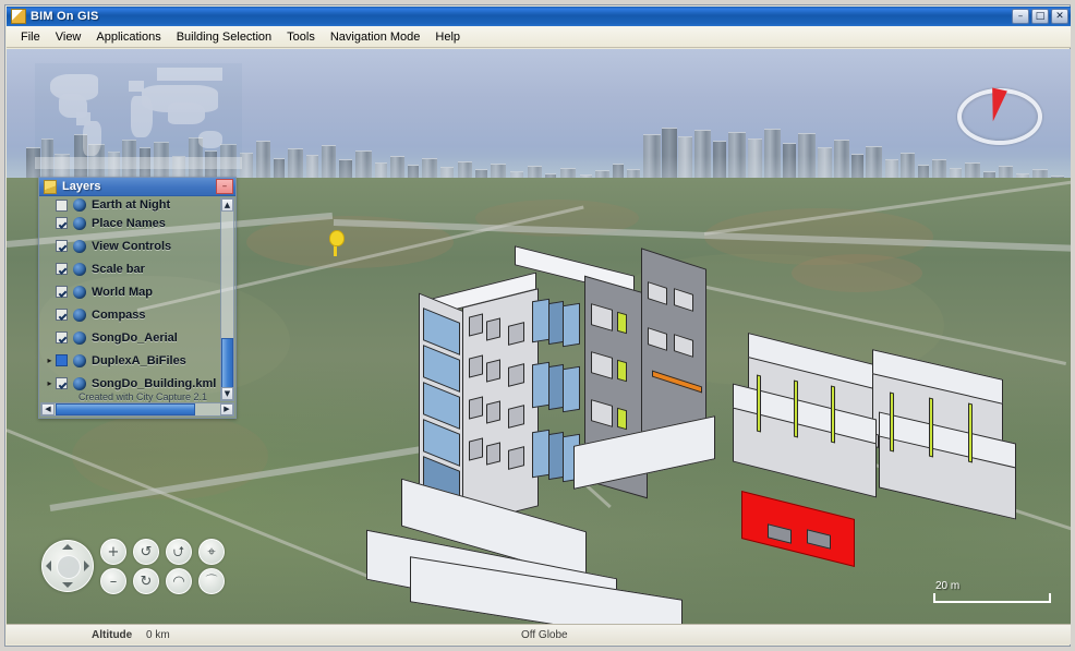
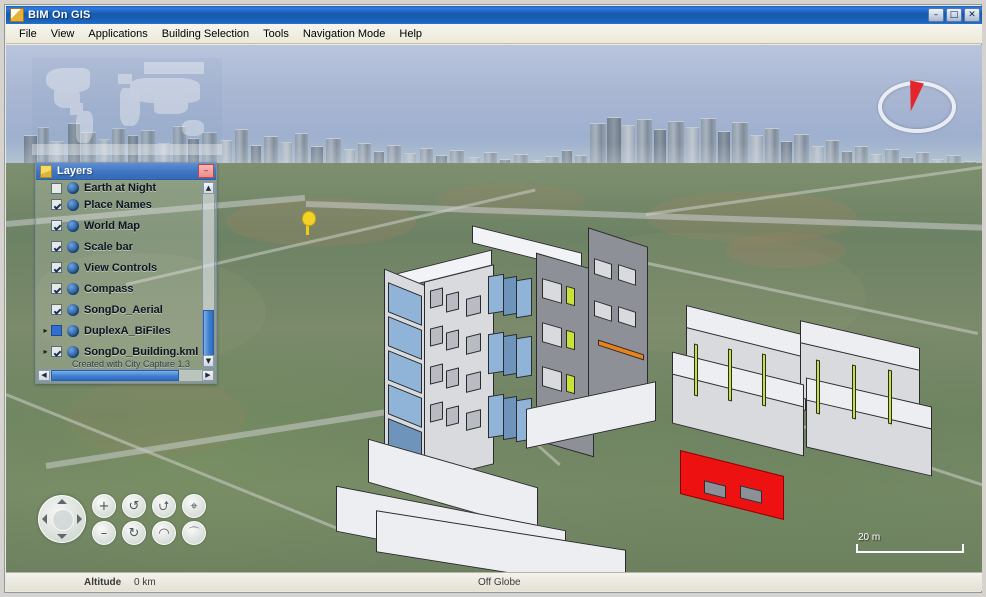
  BIM On GIS
  –
  □
  ✕
  File
  View
  Applications
  Building Selection
  Tools
  Navigation Mode
  Help
  +
  ↺
  ⮍
  ⌖
  –
  ↻
  ◠
  ⌒
  20 m
  Layers
  –
  Earth at Night
  Place Names
- View Controls
+ World Map
  Scale bar
- World Map
+ View Controls
  Compass
  SongDo_Aerial
  ▸
  DuplexA_BiFiles
  ▸
  SongDo_Building.kml
- Created with City Capture 2.1
+ Created with City Capture 1.3
  ▲
  ▼
  ◀
  ▶
  Altitude
  0 km
  Off Globe
